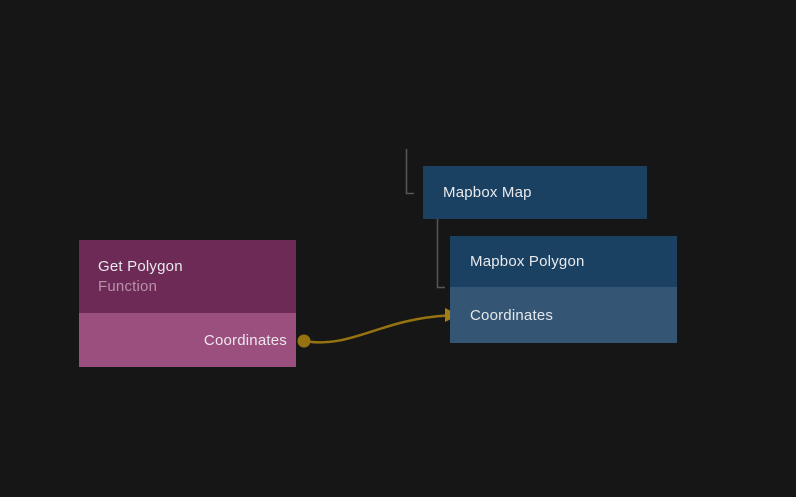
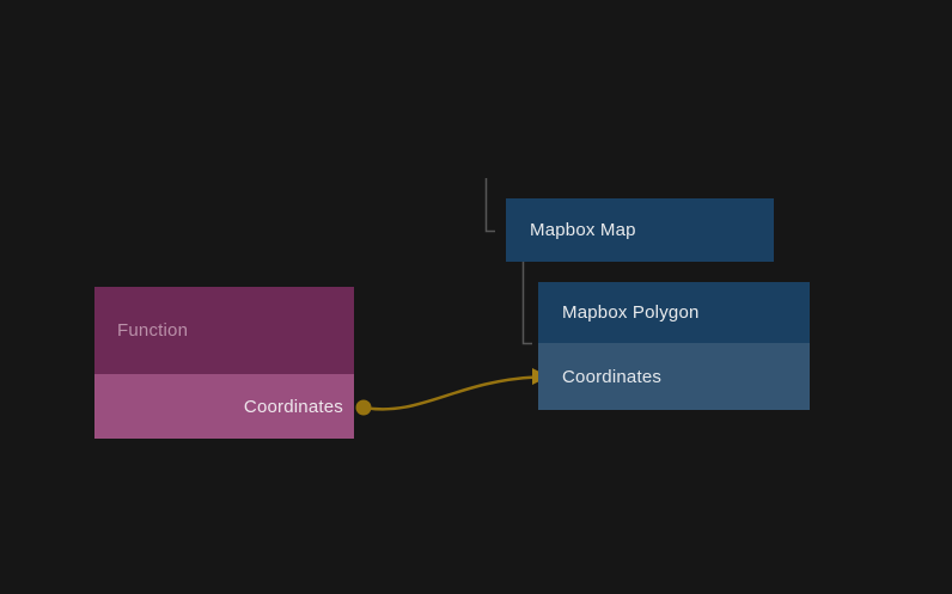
  Mapbox Map
  Mapbox Polygon
  Coordinates
- Get Polygon
  Function
  Coordinates
